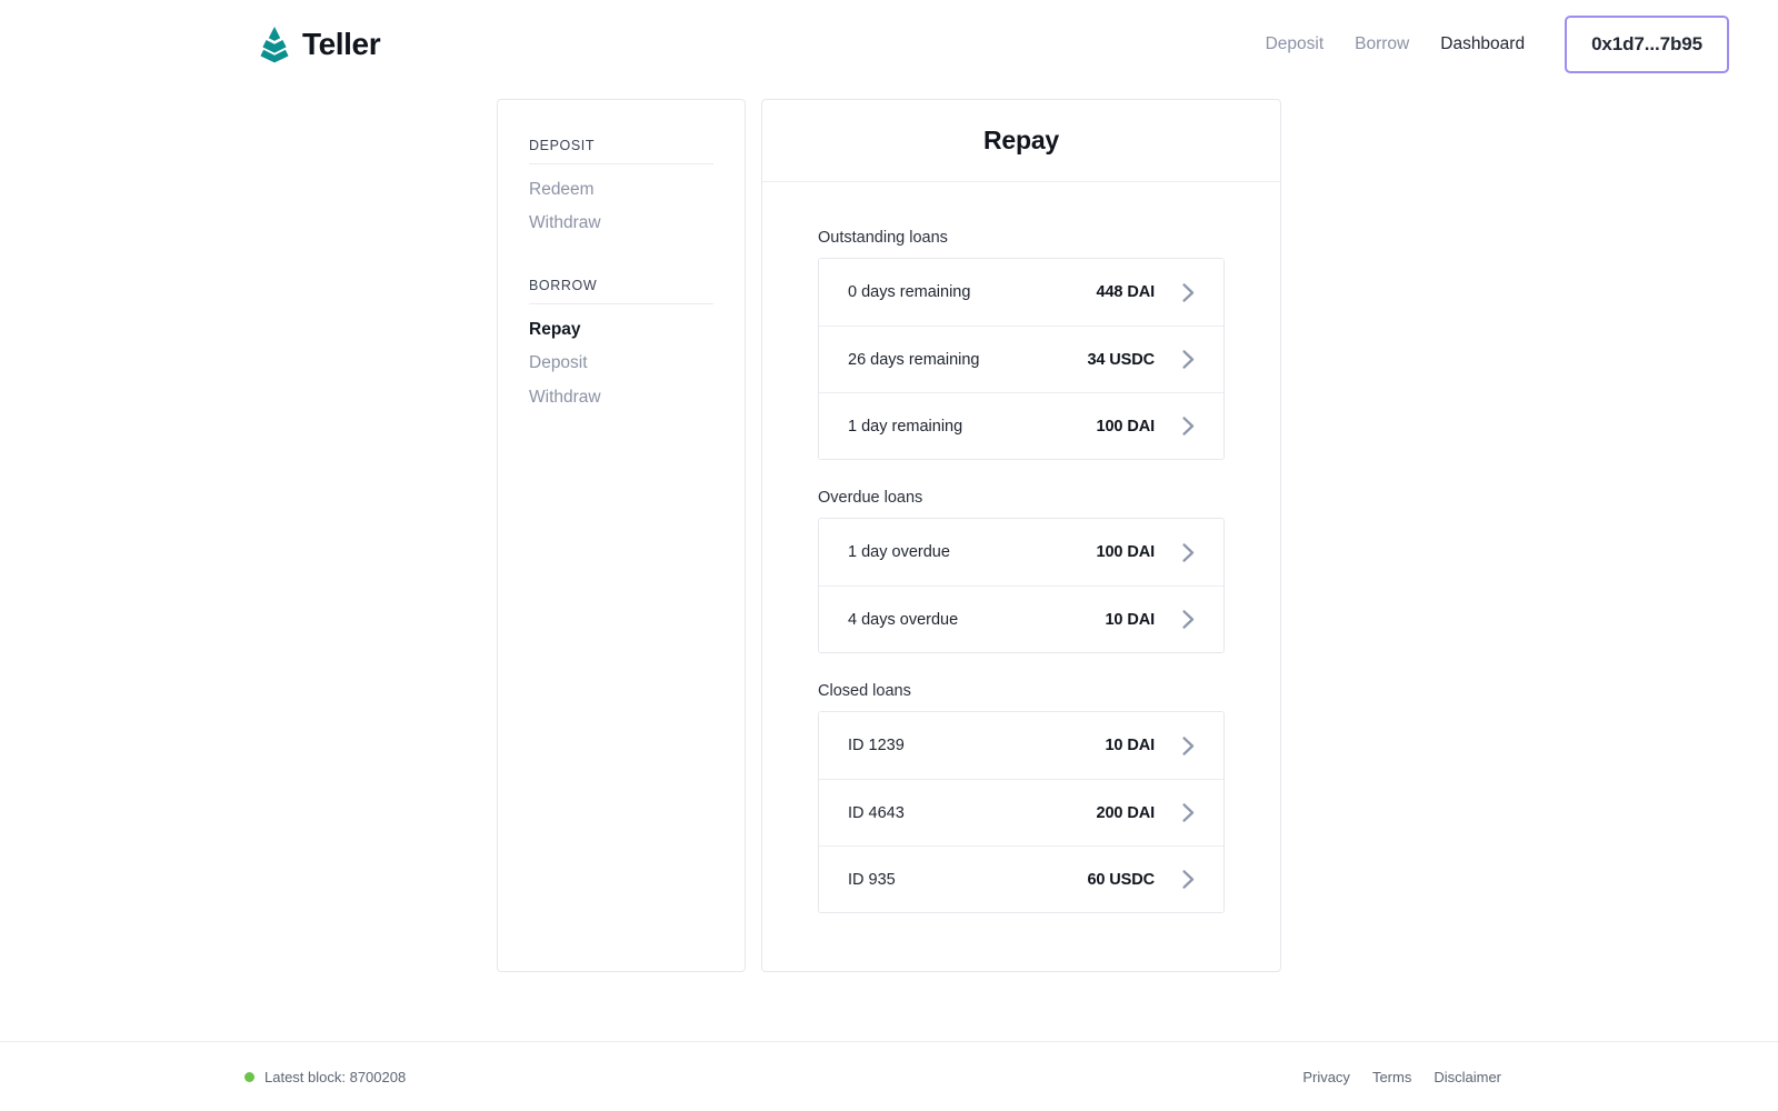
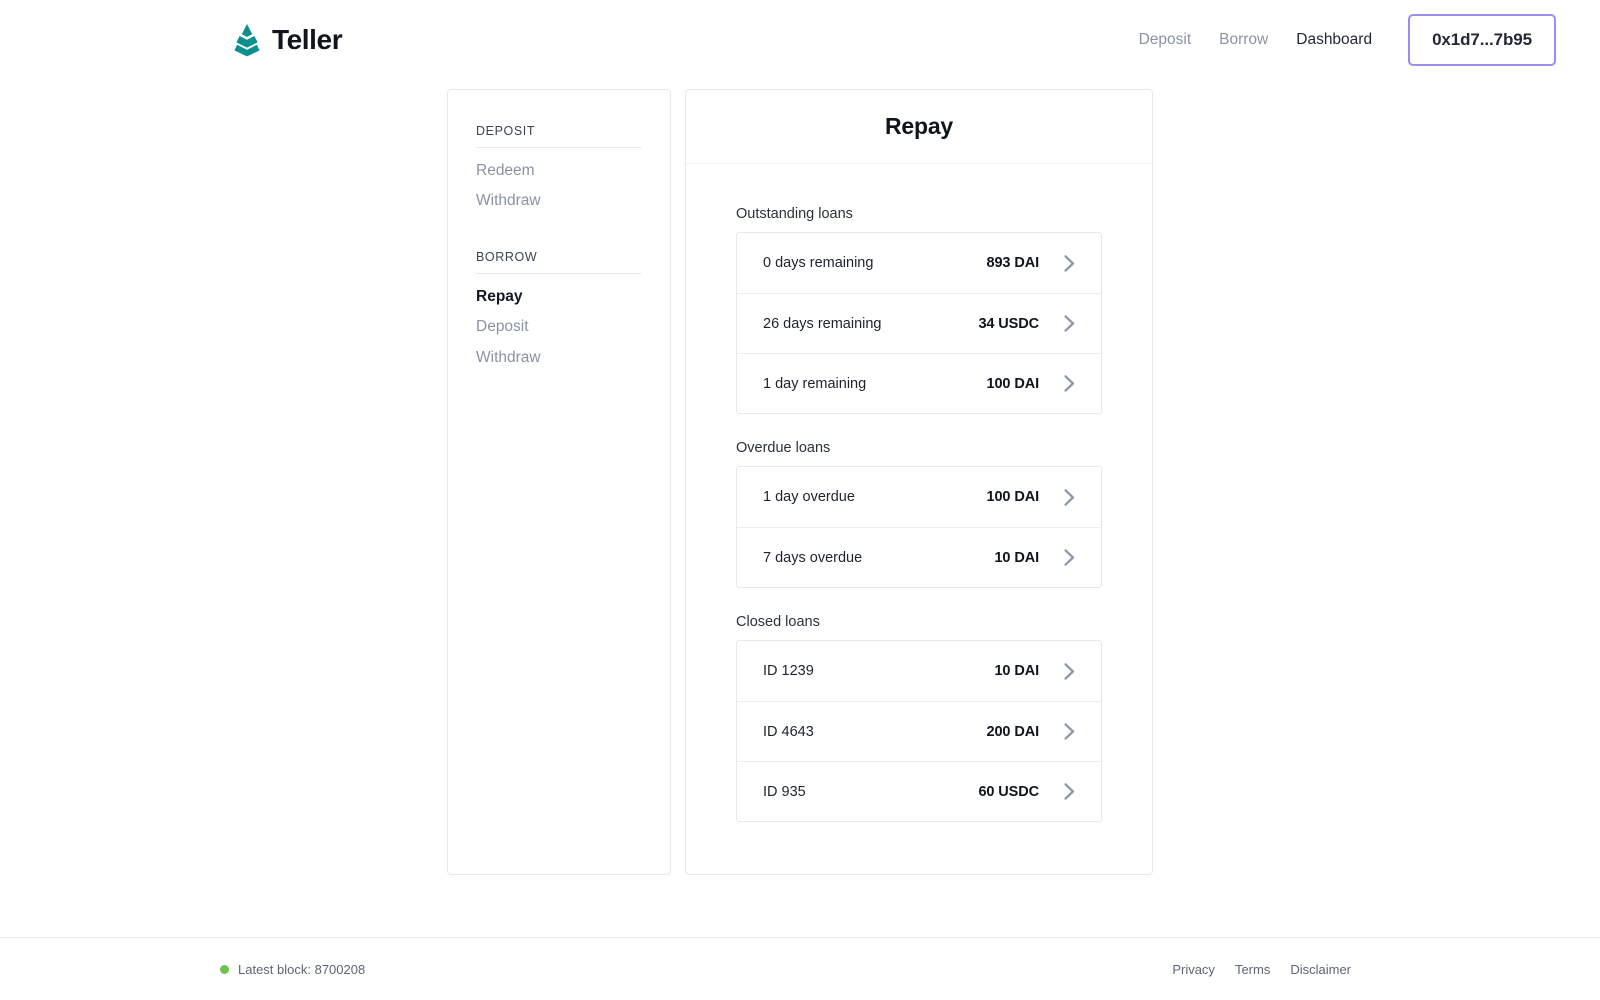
  Teller
  Deposit
  Borrow
  Dashboard
  0x1d7...7b95
  DEPOSIT
  Redeem
  Withdraw
  BORROW
  Repay
  Deposit
  Withdraw
  Repay
  Outstanding loans
  0 days remaining
- 448 DAI
+ 893 DAI
  26 days remaining
  34 USDC
  1 day remaining
  100 DAI
  Overdue loans
  1 day overdue
  100 DAI
- 4 days overdue
+ 7 days overdue
  10 DAI
  Closed loans
  ID 1239
  10 DAI
  ID 4643
  200 DAI
  ID 935
  60 USDC
  Latest block: 8700208
  Privacy
  Terms
  Disclaimer
